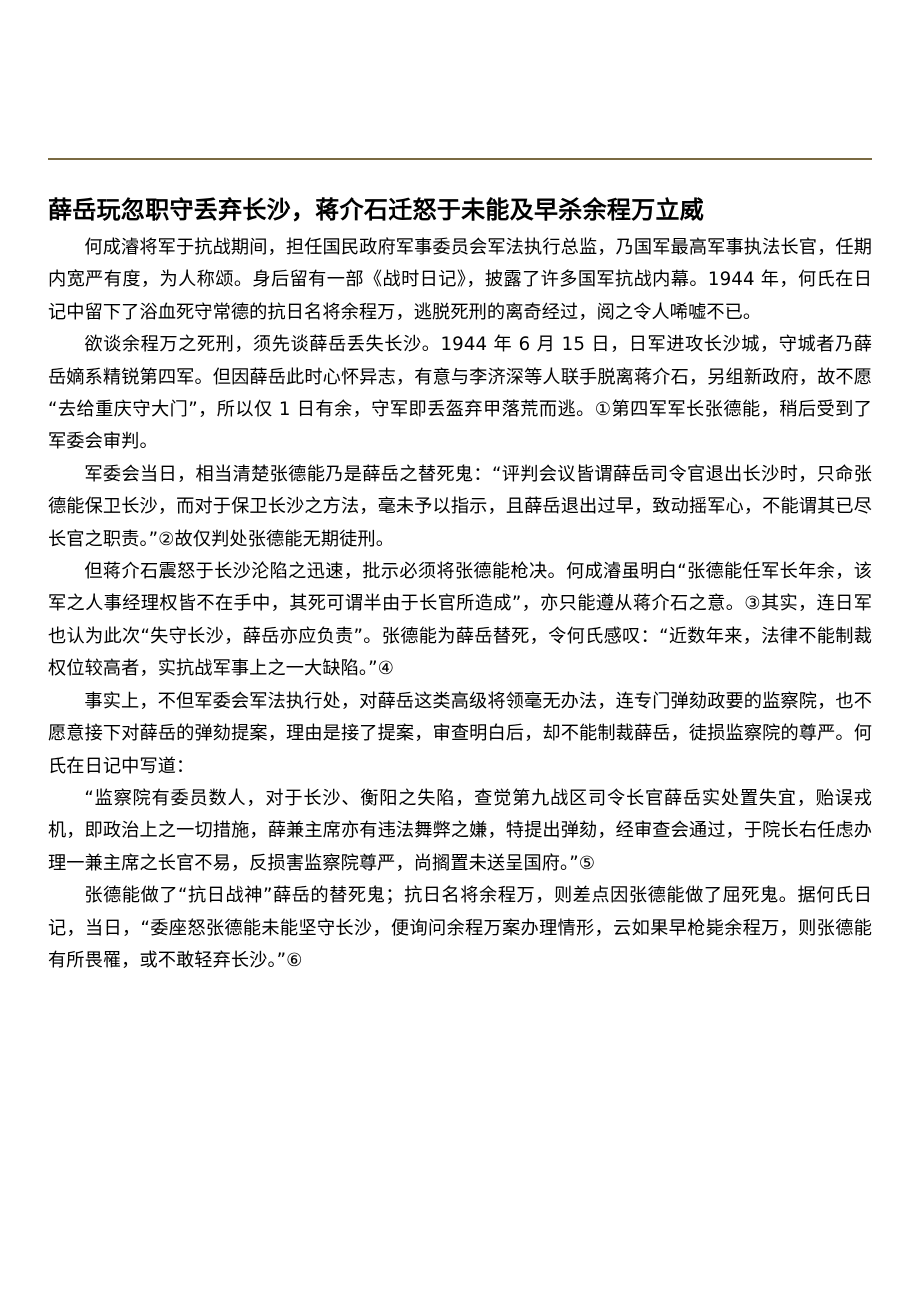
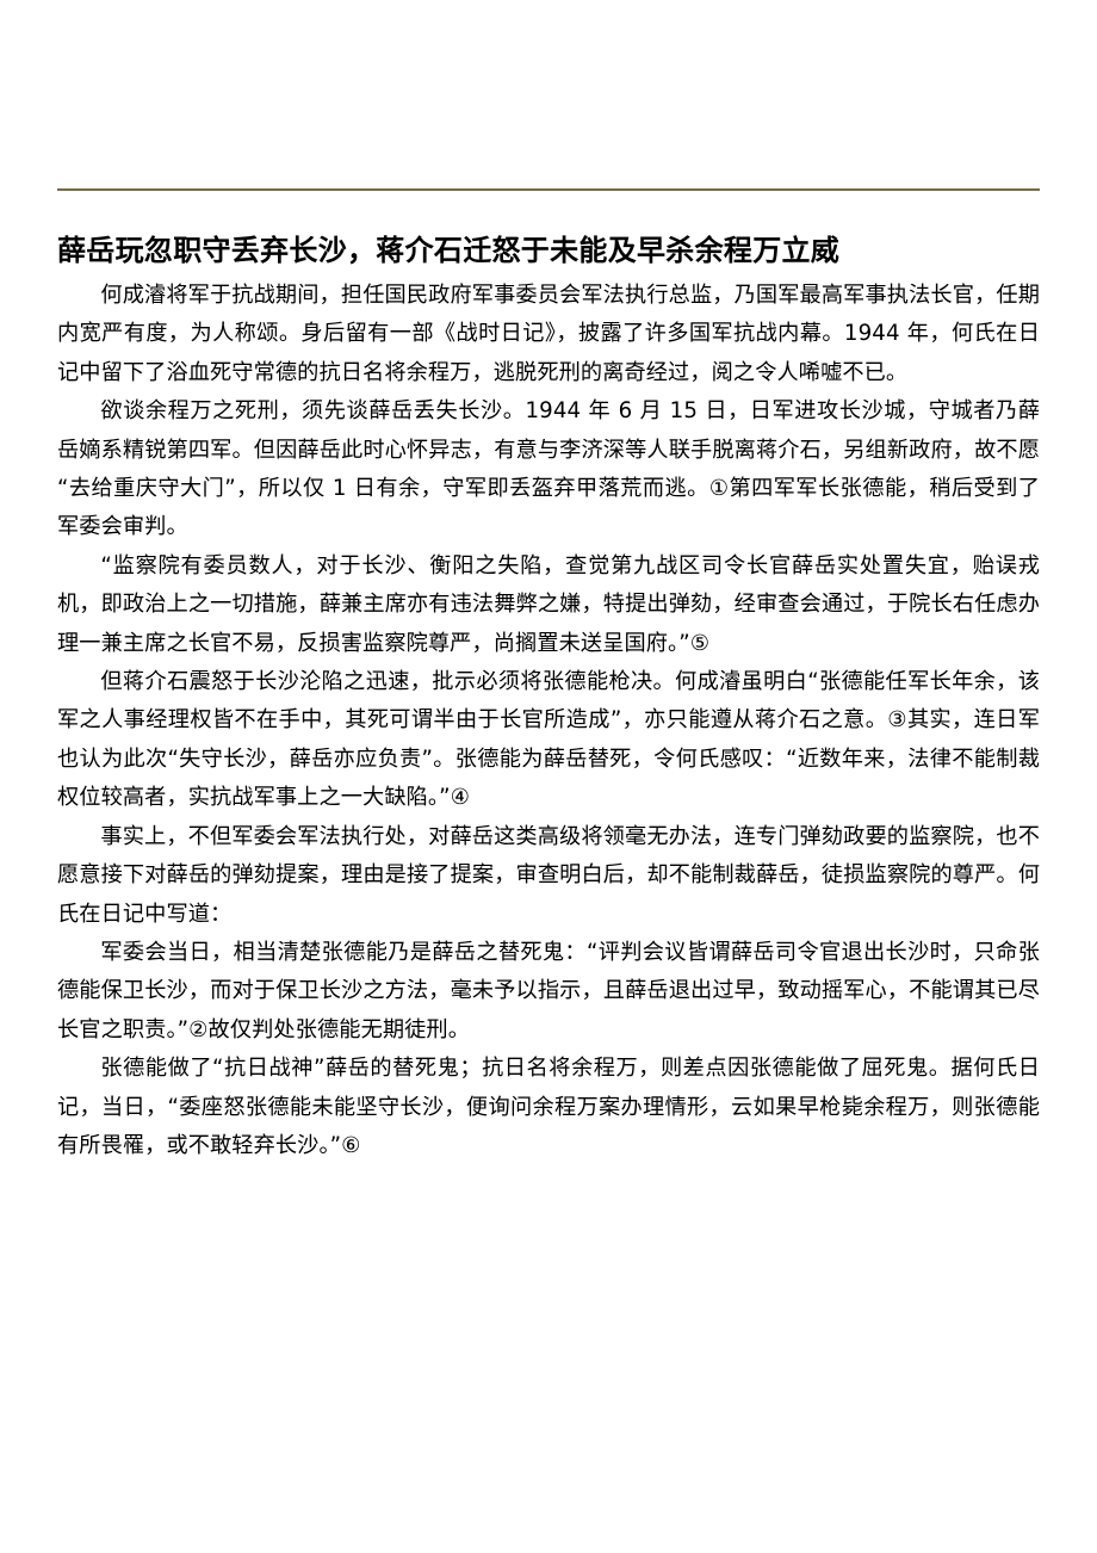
  薛岳玩忽职守丢弃长沙，蒋介石迁怒于未能及早杀余程万立威
  何成濬将军于抗战期间，担任国民政府军事委员会军法执行总监，乃国军最高军事执法长官，任期内宽严有度，为人称颂。身后留有一部《战时日记》，披露了许多国军抗战内幕。1944 年，何氏在日记中留下了浴血死守常德的抗日名将余程万，逃脱死刑的离奇经过，阅之令人唏嘘不已。
  欲谈余程万之死刑，须先谈薛岳丢失长沙。1944 年 6 月 15 日，日军进攻长沙城，守城者乃薛岳嫡系精锐第四军。但因薛岳此时心怀异志，有意与李济深等人联手脱离蒋介石，另组新政府，故不愿“去给重庆守大门”，所以仅 1 日有余，守军即丢盔弃甲落荒而逃。①第四军军长张德能，稍后受到了军委会审判。
- 军委会当日，相当清楚张德能乃是薛岳之替死鬼：“评判会议皆谓薛岳司令官退出长沙时，只命张德能保卫长沙，而对于保卫长沙之方法，毫未予以指示，且薛岳退出过早，致动摇军心，不能谓其已尽长官之职责。”②故仅判处张德能无期徒刑。
+ “监察院有委员数人，对于长沙、衡阳之失陷，查觉第九战区司令长官薛岳实处置失宜，贻误戎机，即政治上之一切措施，薛兼主席亦有违法舞弊之嫌，特提出弹劾，经审查会通过，于院长右任虑办理一兼主席之长官不易，反损害监察院尊严，尚搁置未送呈国府。”⑤
  但蒋介石震怒于长沙沦陷之迅速，批示必须将张德能枪决。何成濬虽明白“张德能任军长年余，该军之人事经理权皆不在手中，其死可谓半由于长官所造成”，亦只能遵从蒋介石之意。③其实，连日军也认为此次“失守长沙，薛岳亦应负责”。张德能为薛岳替死，令何氏感叹：“近数年来，法律不能制裁权位较高者，实抗战军事上之一大缺陷。”④
  事实上，不但军委会军法执行处，对薛岳这类高级将领毫无办法，连专门弹劾政要的监察院，也不愿意接下对薛岳的弹劾提案，理由是接了提案，审查明白后，却不能制裁薛岳，徒损监察院的尊严。何氏在日记中写道：
- “监察院有委员数人，对于长沙、衡阳之失陷，查觉第九战区司令长官薛岳实处置失宜，贻误戎机，即政治上之一切措施，薛兼主席亦有违法舞弊之嫌，特提出弹劾，经审查会通过，于院长右任虑办理一兼主席之长官不易，反损害监察院尊严，尚搁置未送呈国府。”⑤
+ 军委会当日，相当清楚张德能乃是薛岳之替死鬼：“评判会议皆谓薛岳司令官退出长沙时，只命张德能保卫长沙，而对于保卫长沙之方法，毫未予以指示，且薛岳退出过早，致动摇军心，不能谓其已尽长官之职责。”②故仅判处张德能无期徒刑。
  张德能做了“抗日战神”薛岳的替死鬼；抗日名将余程万，则差点因张德能做了屈死鬼。据何氏日记，当日，“委座怒张德能未能坚守长沙，便询问余程万案办理情形，云如果早枪毙余程万，则张德能有所畏罹，或不敢轻弃长沙。”⑥
